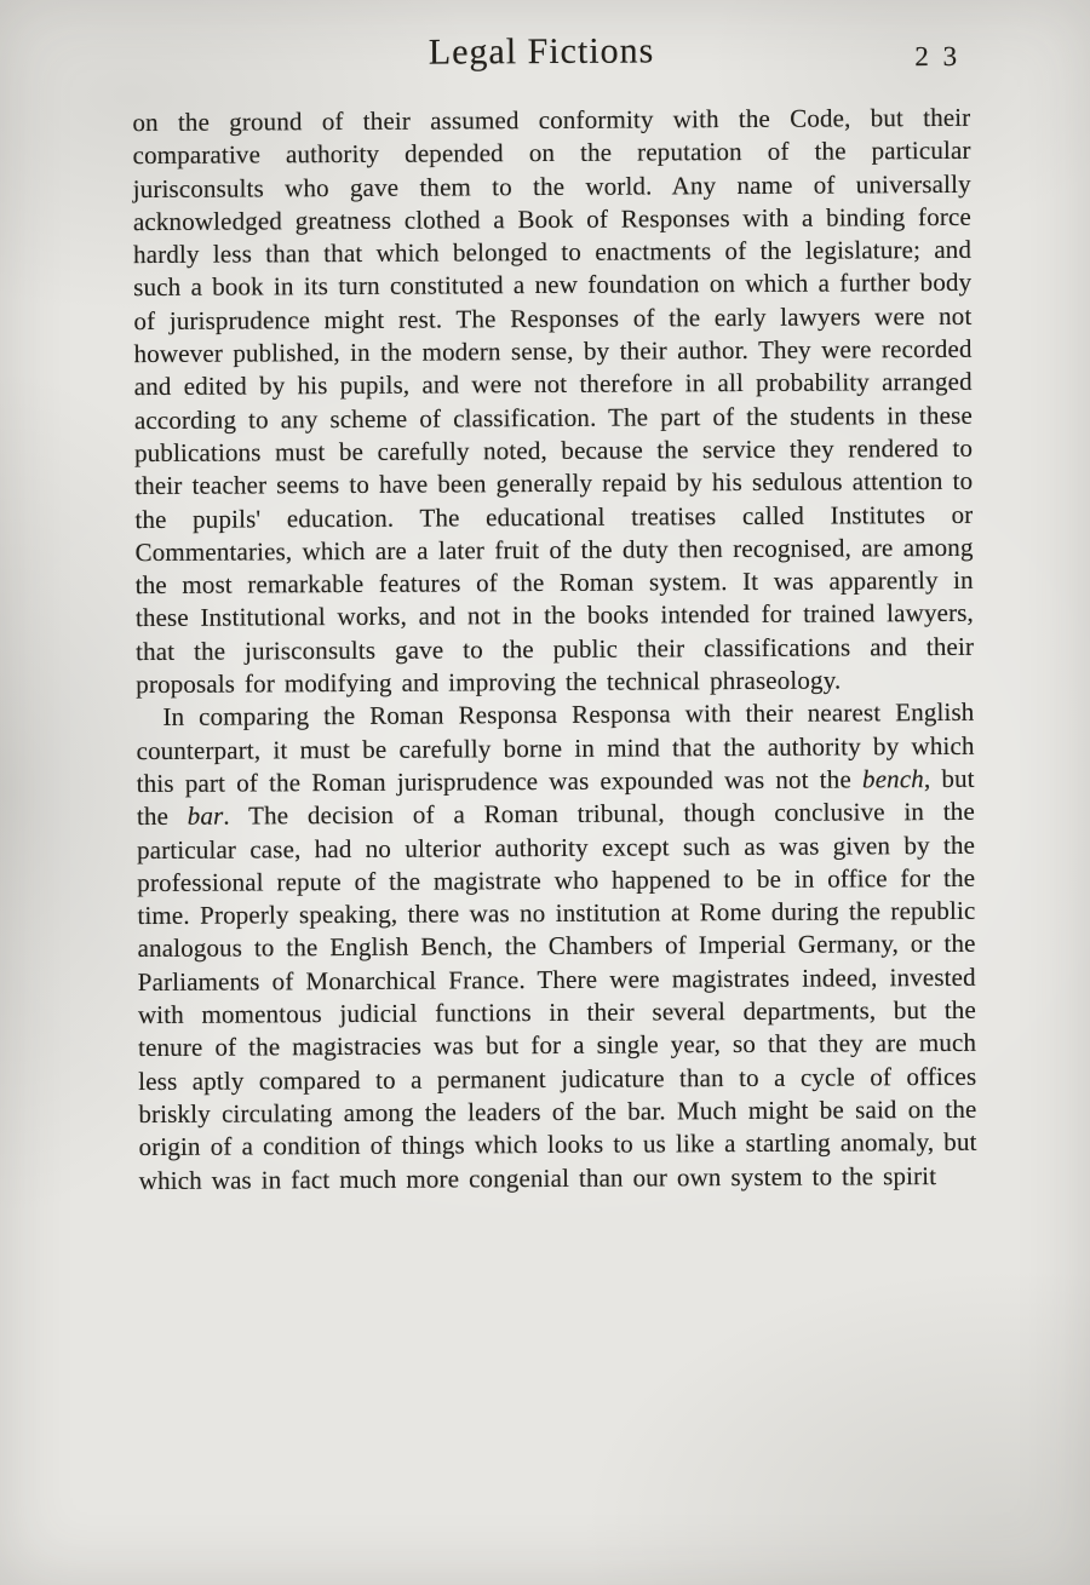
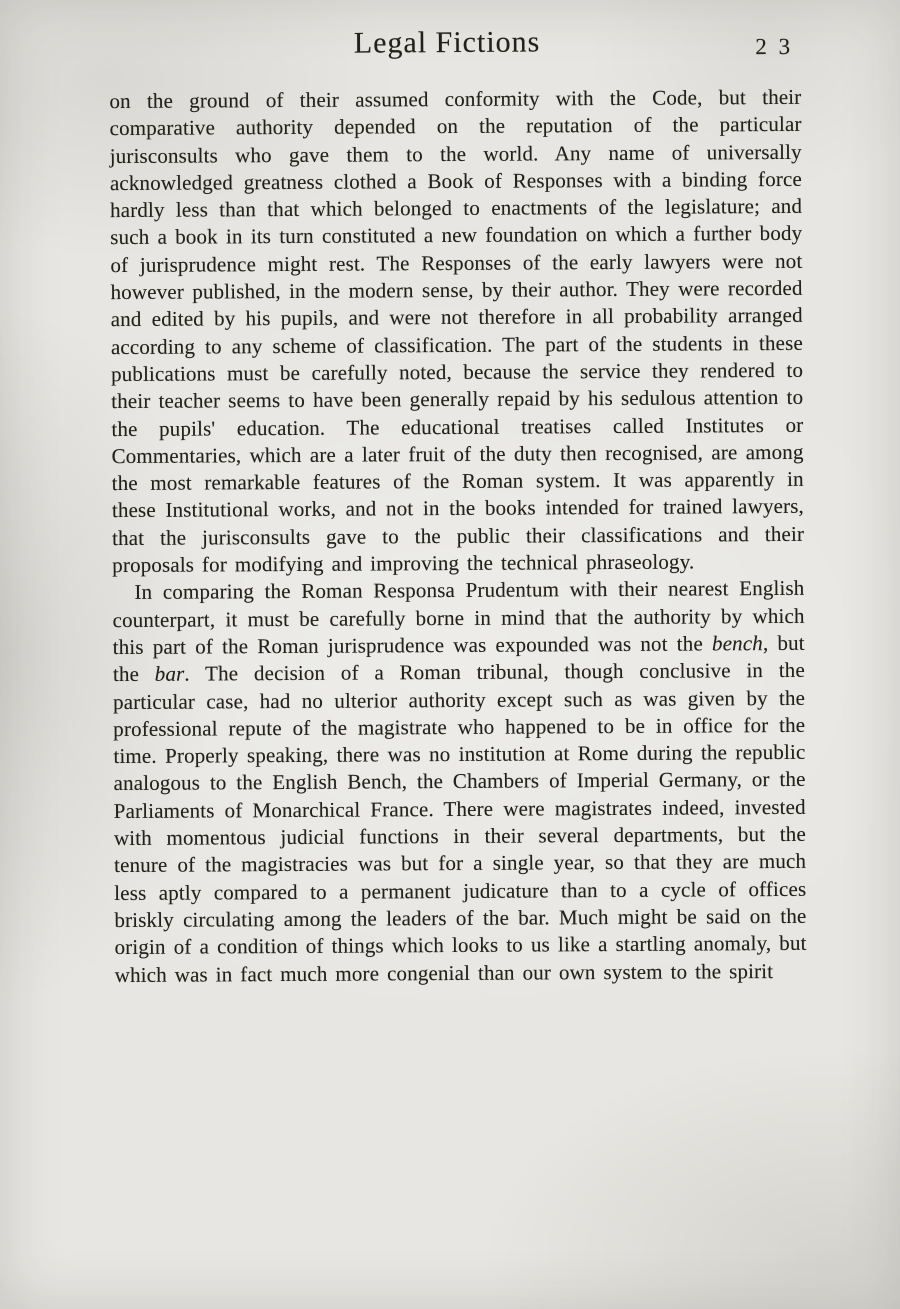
  Legal Fictions
  2 3
  on the ground of their assumed conformity with the Code, but their comparative authority depended on the reputation of the particular jurisconsults who gave them to the world. Any name of universally acknowledged greatness clothed a Book of Responses with a binding force hardly less than that which belonged to enactments of the legislature; and such a book in its turn constituted a new foundation on which a further body of jurisprudence might rest. The Responses of the early lawyers were not however published, in the modern sense, by their author. They were recorded and edited by his pupils, and were not therefore in all probability arranged according to any scheme of classification. The part of the students in these publications must be carefully noted, because the service they rendered to their teacher seems to have been generally repaid by his sedulous attention to the pupils' education. The educational treatises called Institutes or Commentaries, which are a later fruit of the duty then recognised, are among the most remarkable features of the Roman system. It was apparently in these Institutional works, and not in the books intended for trained lawyers, that the jurisconsults gave to the public their classifications and their proposals for modifying and improving the technical phraseology.
- In comparing the Roman Responsa Responsa with their nearest English counterpart, it must be carefully borne in mind that the authority by which this part of the Roman jurisprudence was expounded was not the bench, but the bar. The decision of a Roman tribunal, though conclusive in the particular case, had no ulterior authority except such as was given by the professional repute of the magistrate who happened to be in office for the time. Properly speaking, there was no institution at Rome during the republic analogous to the English Bench, the Chambers of Imperial Germany, or the Parliaments of Monarchical France. There were magistrates indeed, invested with momentous judicial functions in their several departments, but the tenure of the magistracies was but for a single year, so that they are much less aptly compared to a permanent judicature than to a cycle of offices briskly circulating among the leaders of the bar. Much might be said on the origin of a condition of things which looks to us like a startling anomaly, but which was in fact much more congenial than our own system to the spirit
+ In comparing the Roman Responsa Prudentum with their nearest English counterpart, it must be carefully borne in mind that the authority by which this part of the Roman jurisprudence was expounded was not the bench, but the bar. The decision of a Roman tribunal, though conclusive in the particular case, had no ulterior authority except such as was given by the professional repute of the magistrate who happened to be in office for the time. Properly speaking, there was no institution at Rome during the republic analogous to the English Bench, the Chambers of Imperial Germany, or the Parliaments of Monarchical France. There were magistrates indeed, invested with momentous judicial functions in their several departments, but the tenure of the magistracies was but for a single year, so that they are much less aptly compared to a permanent judicature than to a cycle of offices briskly circulating among the leaders of the bar. Much might be said on the origin of a condition of things which looks to us like a startling anomaly, but which was in fact much more congenial than our own system to the spirit
